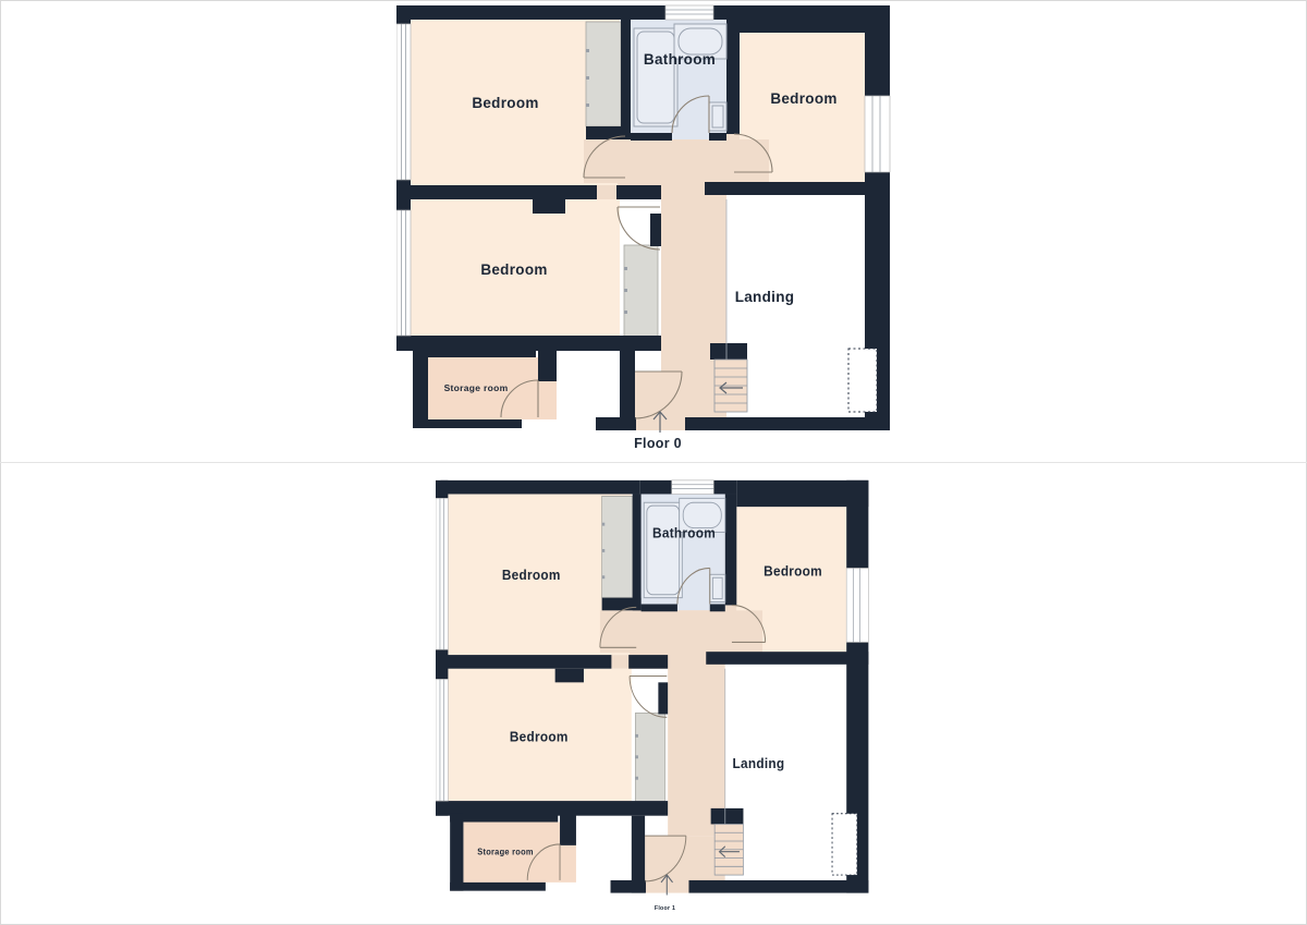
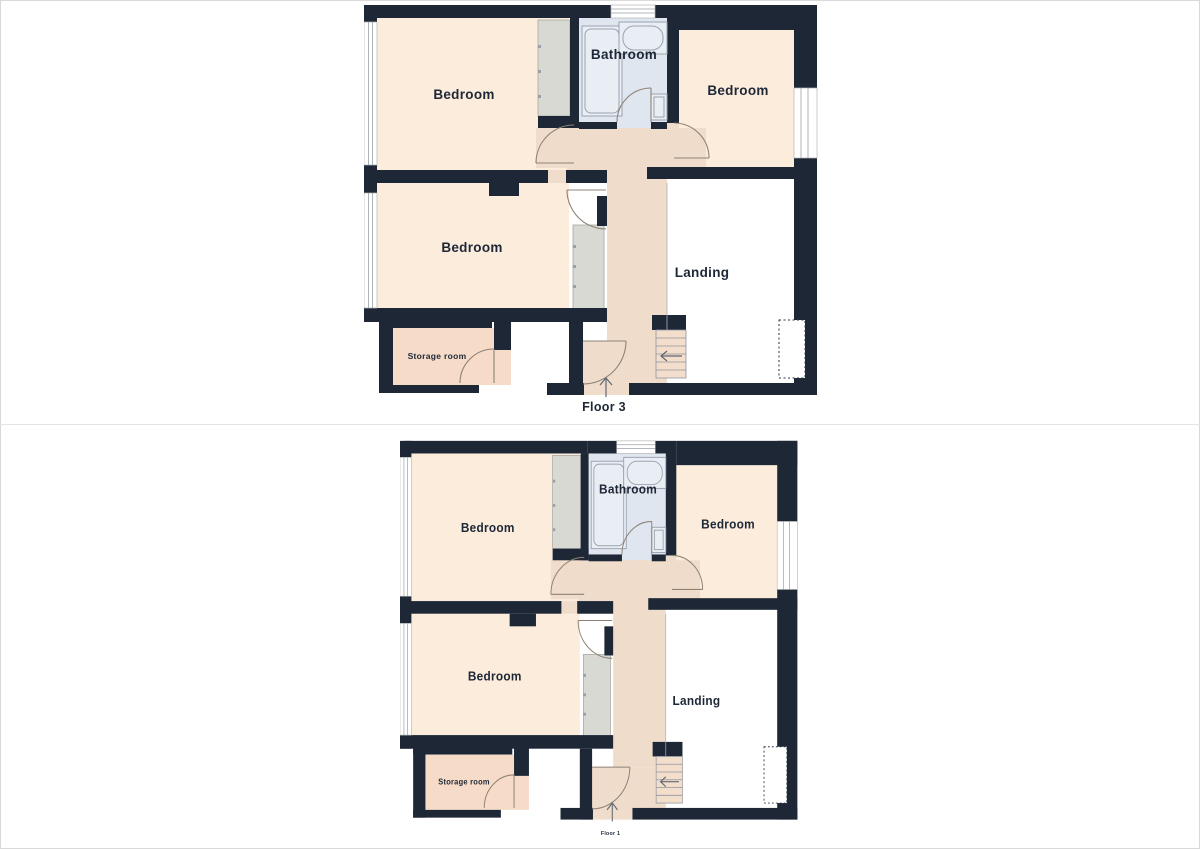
  Bedroom
  Bathroom
  Bedroom
  Bedroom
  Landing
  Storage room
- Floor 0
+ Floor 3
  Bedroom
  Bathroom
  Bedroom
  Bedroom
  Landing
  Storage room
